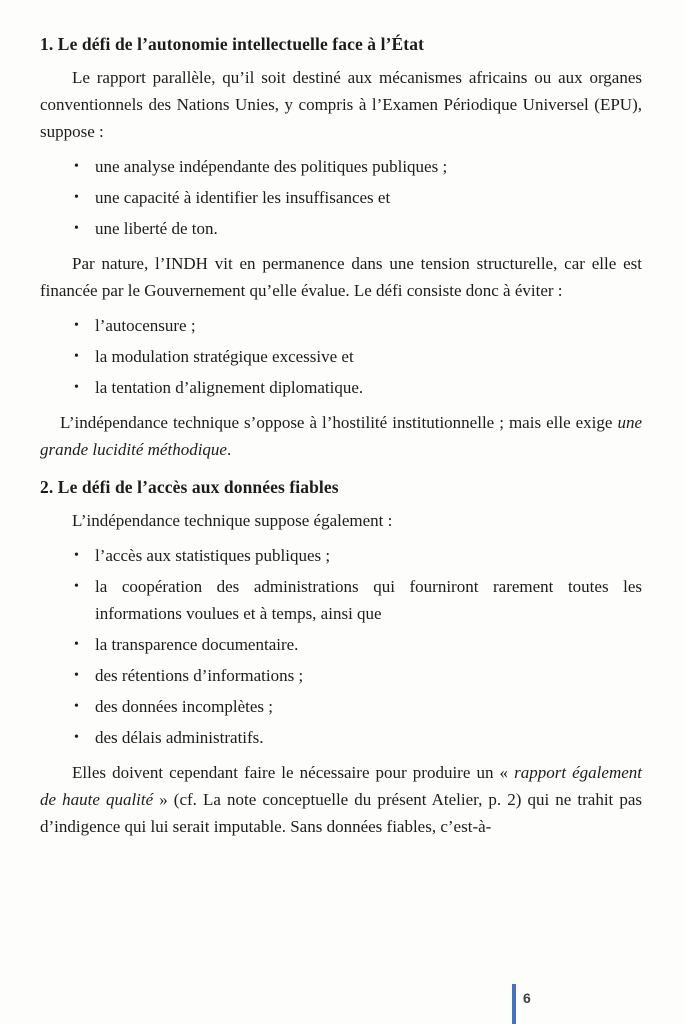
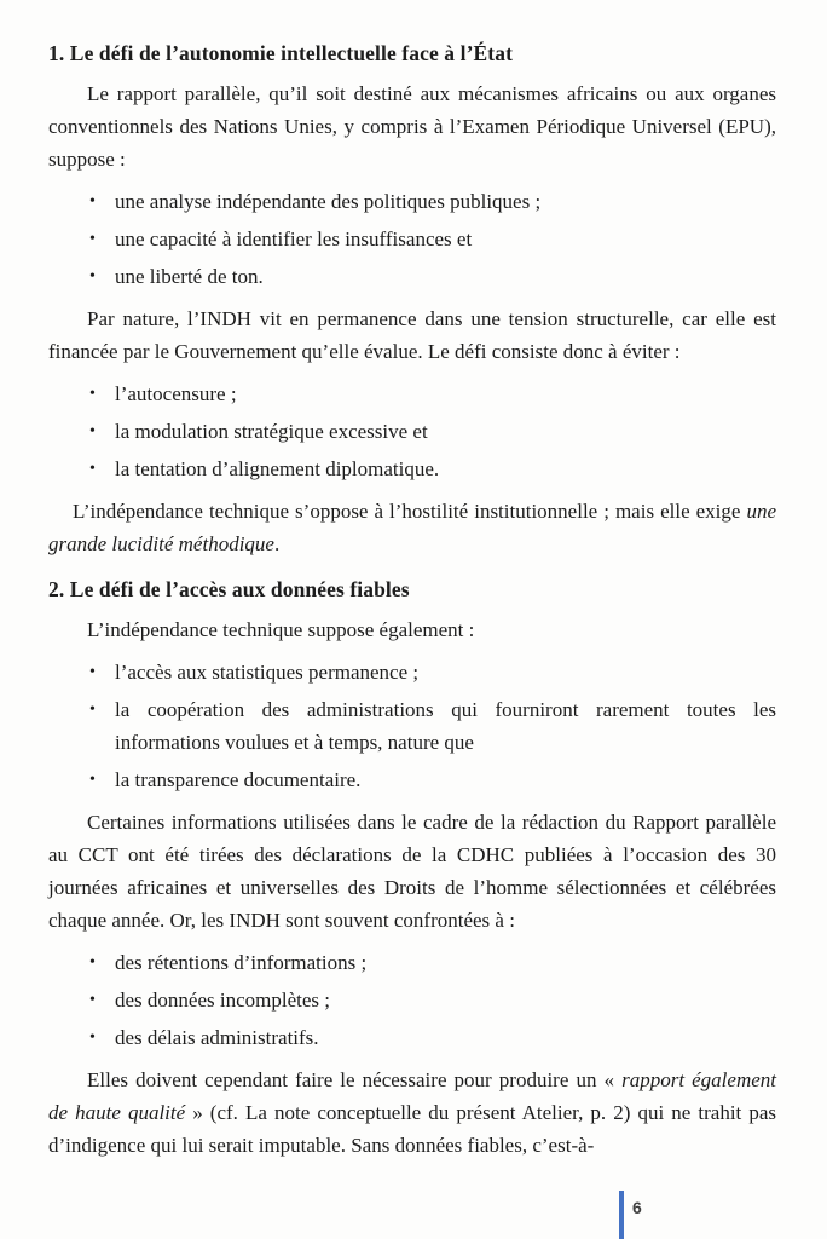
  1. Le défi de l’autonomie intellectuelle face à l’État
  Le rapport parallèle, qu’il soit destiné aux mécanismes africains ou aux organes conventionnels des Nations Unies, y compris à l’Examen Périodique Universel (EPU), suppose :
  •
  une analyse indépendante des politiques publiques ;
  •
  une capacité à identifier les insuffisances et
  •
  une liberté de ton.
  Par nature, l’INDH vit en permanence dans une tension structurelle, car elle est financée par le Gouvernement qu’elle évalue. Le défi consiste donc à éviter :
  •
  l’autocensure ;
  •
  la modulation stratégique excessive et
  •
  la tentation d’alignement diplomatique.
  L’indépendance technique s’oppose à l’hostilité institutionnelle ; mais elle exige une grande lucidité méthodique.
  2. Le défi de l’accès aux données fiables
  L’indépendance technique suppose également :
  •
- l’accès aux statistiques publiques ;
+ l’accès aux statistiques permanence ;
  •
- la coopération des administrations qui fourniront rarement toutes les informations voulues et à temps, ainsi que
+ la coopération des administrations qui fourniront rarement toutes les informations voulues et à temps, nature que
  •
  la transparence documentaire.
+ Certaines informations utilisées dans le cadre de la rédaction du Rapport parallèle au CCT ont été tirées des déclarations de la CDHC publiées à l’occasion des 30 journées africaines et universelles des Droits de l’homme sélectionnées et célébrées chaque année. Or, les INDH sont souvent confrontées à :
  •
  des rétentions d’informations ;
  •
  des données incomplètes ;
  •
  des délais administratifs.
  Elles doivent cependant faire le nécessaire pour produire un « rapport également de haute qualité » (cf. La note conceptuelle du présent Atelier, p. 2) qui ne trahit pas d’indigence qui lui serait imputable. Sans données fiables, c’est-à-
  6
